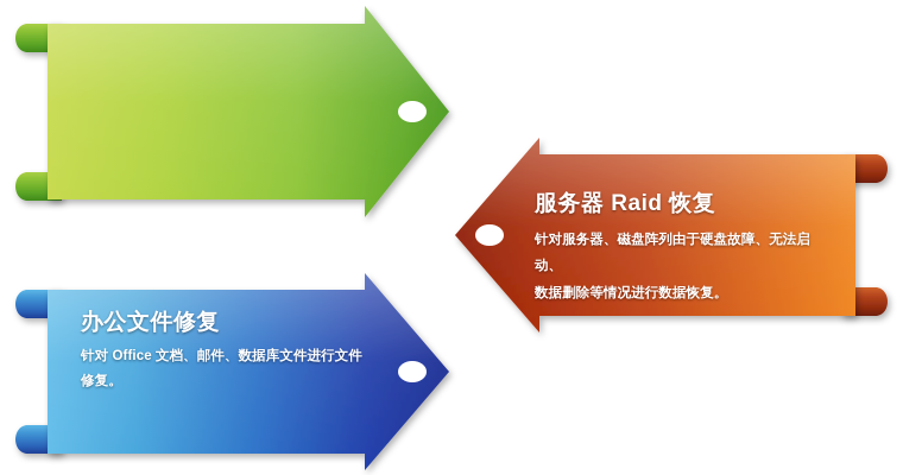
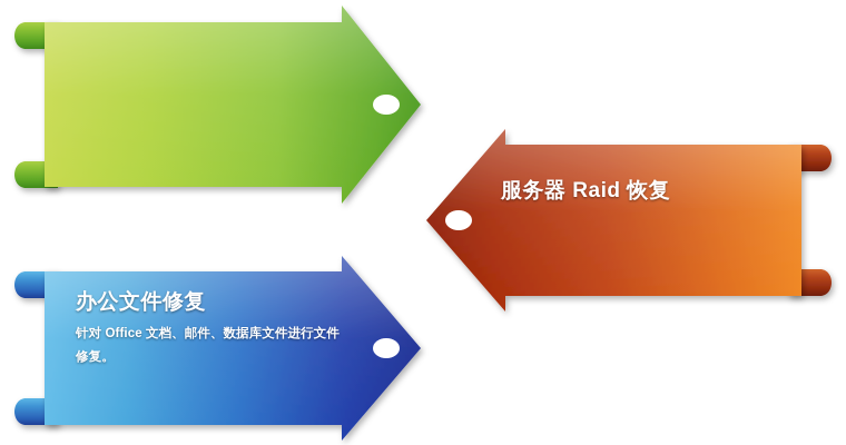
  服务器 Raid 恢复
- 针对服务器、磁盘阵列由于硬盘故障、无法启动、
- 数据删除等情况进行数据恢复。
  办公文件修复
  针对 Office 文档、邮件、数据库文件进行文件
  修复。
